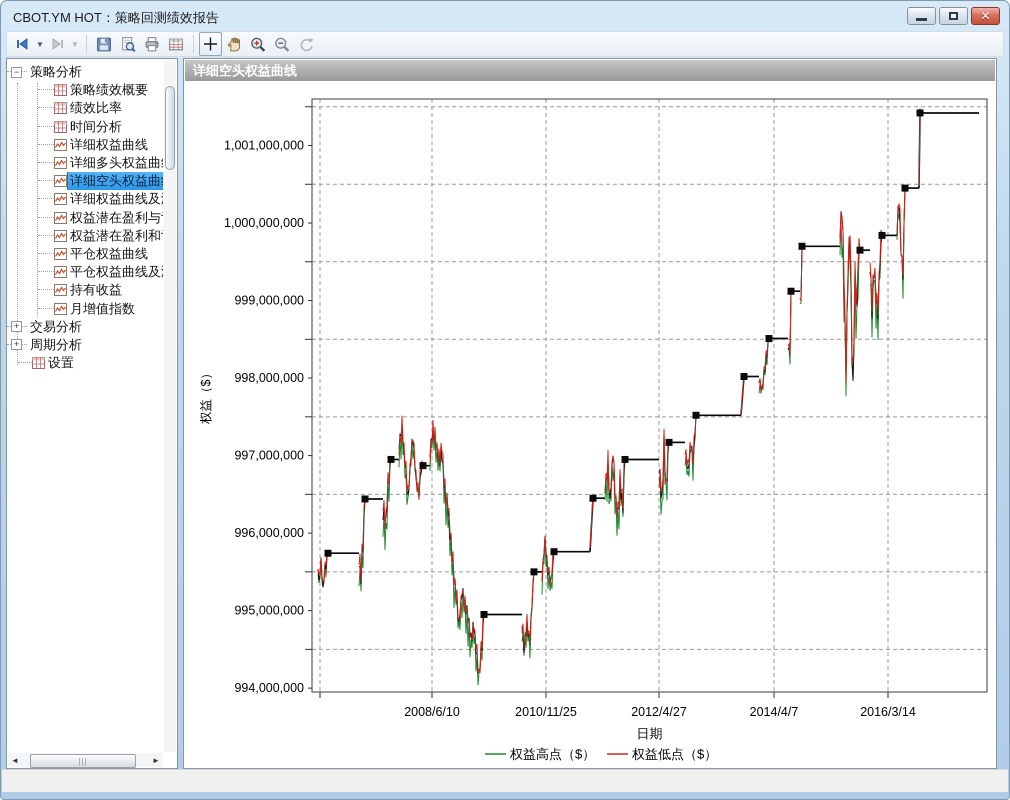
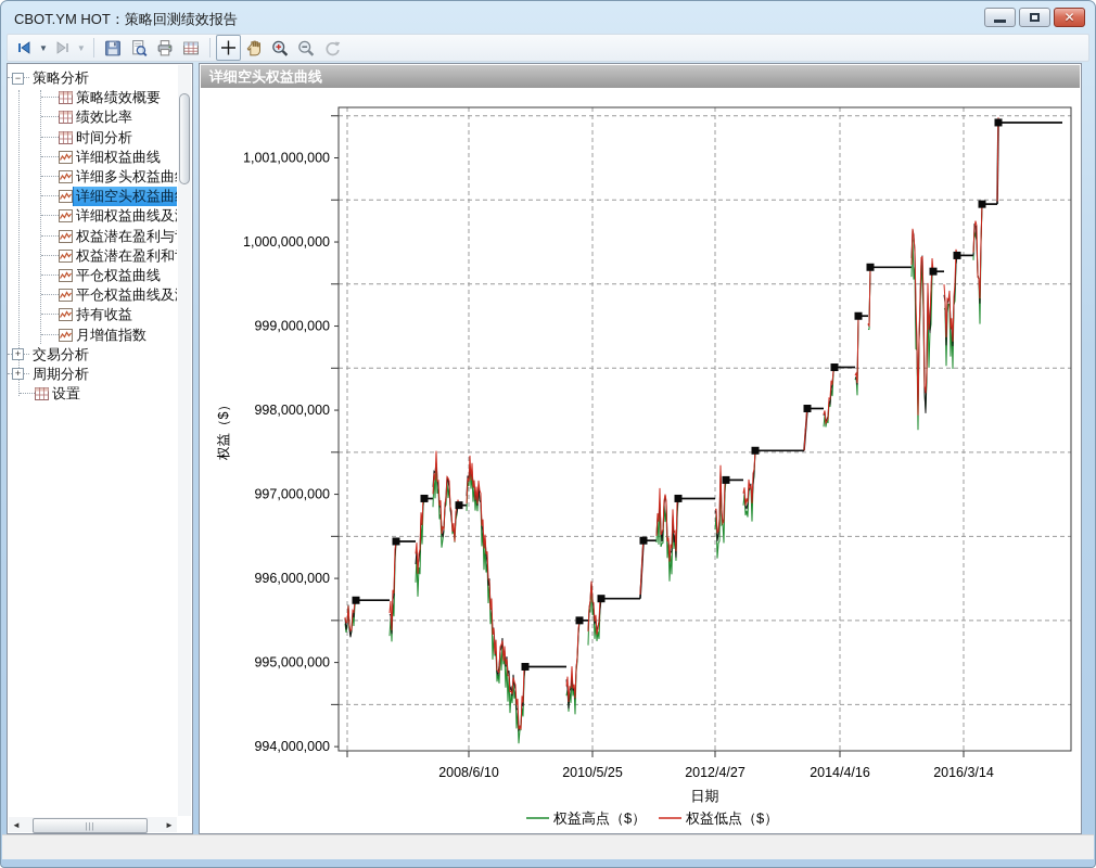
  CBOT.YM HOT：策略回测绩效报告
  ✕
  ▼
  ▼
  −
  策略分析
  策略绩效概要
  绩效比率
  时间分析
  详细权益曲线
  详细多头权益曲
  详细空头权益曲
  详细权益曲线及
  权益潜在盈利与
  权益潜在盈利和
  平仓权益曲线
  平仓权益曲线及
  持有收益
  月增值指数
  +
  交易分析
  +
  周期分析
  设置
  ◄
  |||
  ►
  994,000,000
  995,000,000
  996,000,000
  997,000,000
  998,000,000
  999,000,000
  1,000,000,000
  1,001,000,000
  2008/6/10
- 2010/11/25
+ 2010/5/25
  2012/4/27
- 2014/4/7
+ 2014/4/16
  2016/3/14
  日期
  权益高点（$）
  权益低点（$）
  详细空头权益曲线
